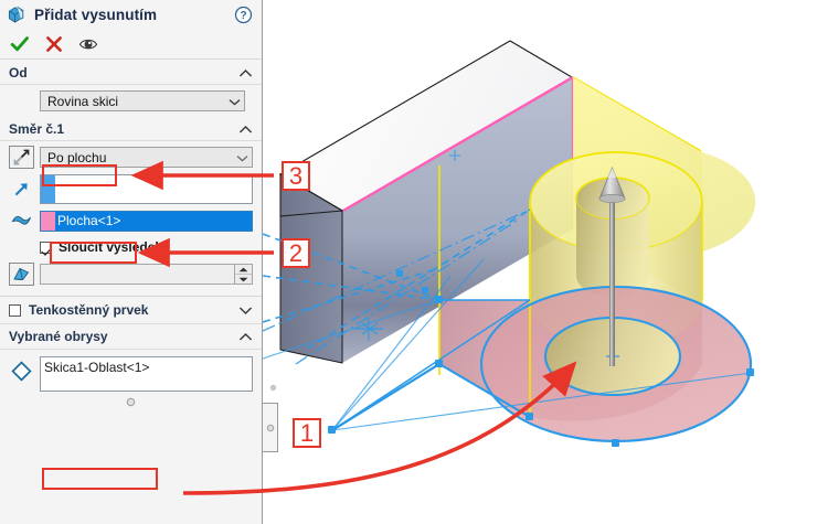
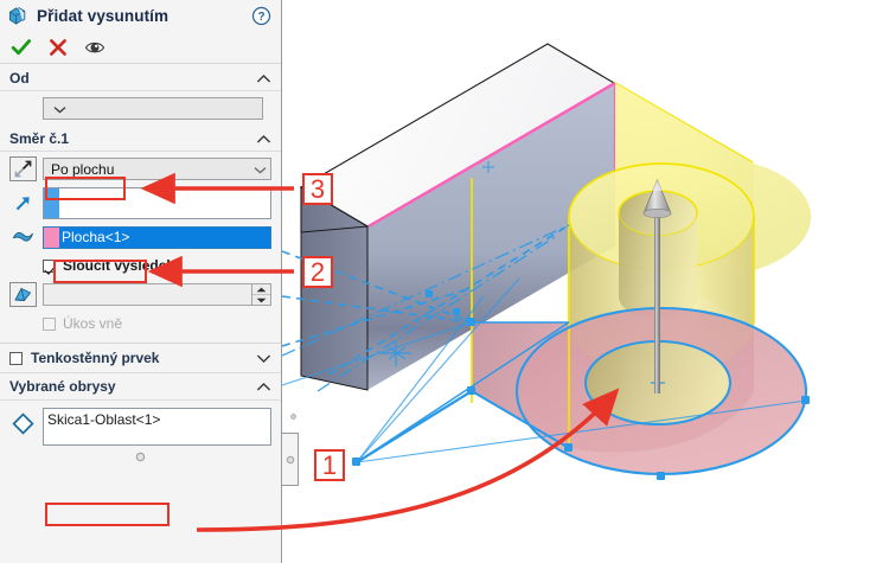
  3
  2
  1
  Přidat vysunutím
  ?
  Od
- Rovina skici
  Směr č.1
  Po plochu
  Plocha<1>
  Sloučit výsledek
+ Úkos vně
  Tenkostěnný prvek
  Vybrané obrysy
  Skica1-Oblast<1>
